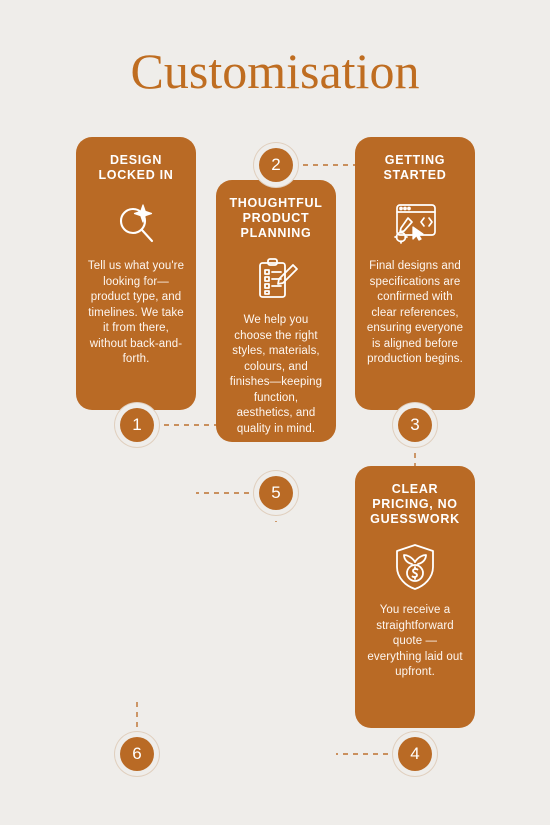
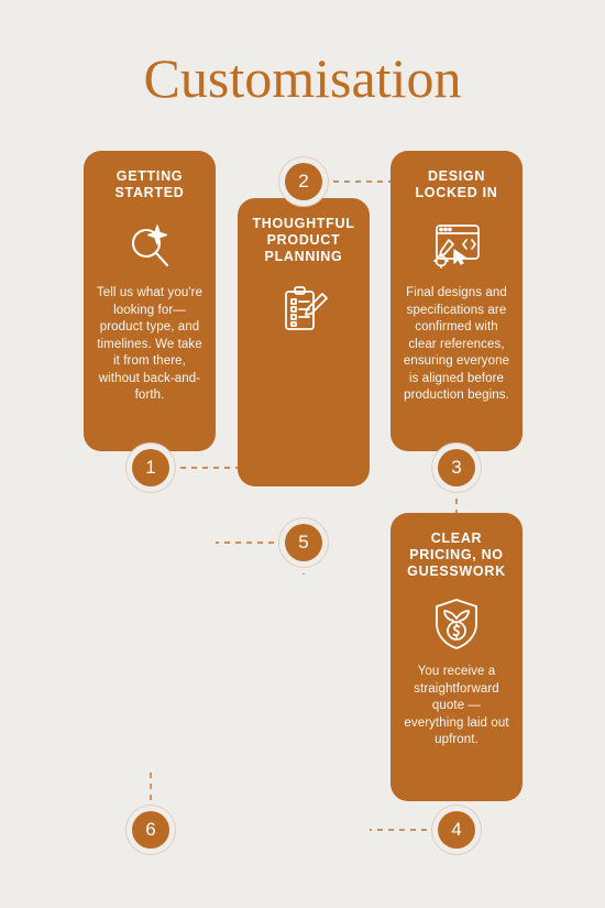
  Customisation
- DESIGN LOCKED IN
+ GETTING STARTED
  Tell us what you're looking for—product type, and timelines. We take it from there, without back-and-forth.
  THOUGHTFUL PRODUCT PLANNING
- We help you choose the right styles, materials, colours, and finishes—keeping function, aesthetics, and quality in mind.
- GETTING STARTED
+ DESIGN LOCKED IN
  Final designs and specifications are confirmed with clear references, ensuring everyone is aligned before production begins.
  CLEAR PRICING, NO GUESSWORK
  You receive a straightforward quote — everything laid out upfront.
  1
  2
  3
  4
  5
  6
